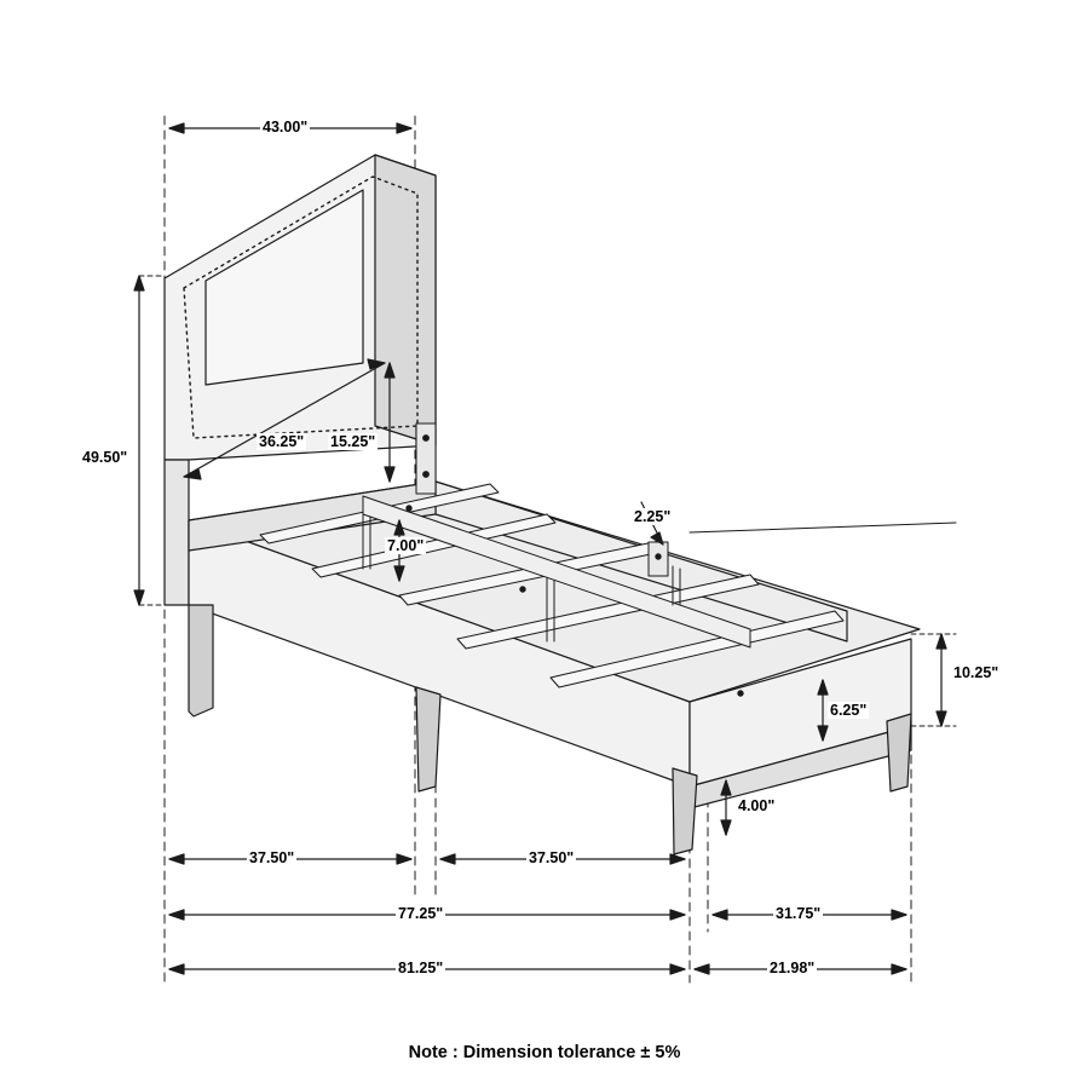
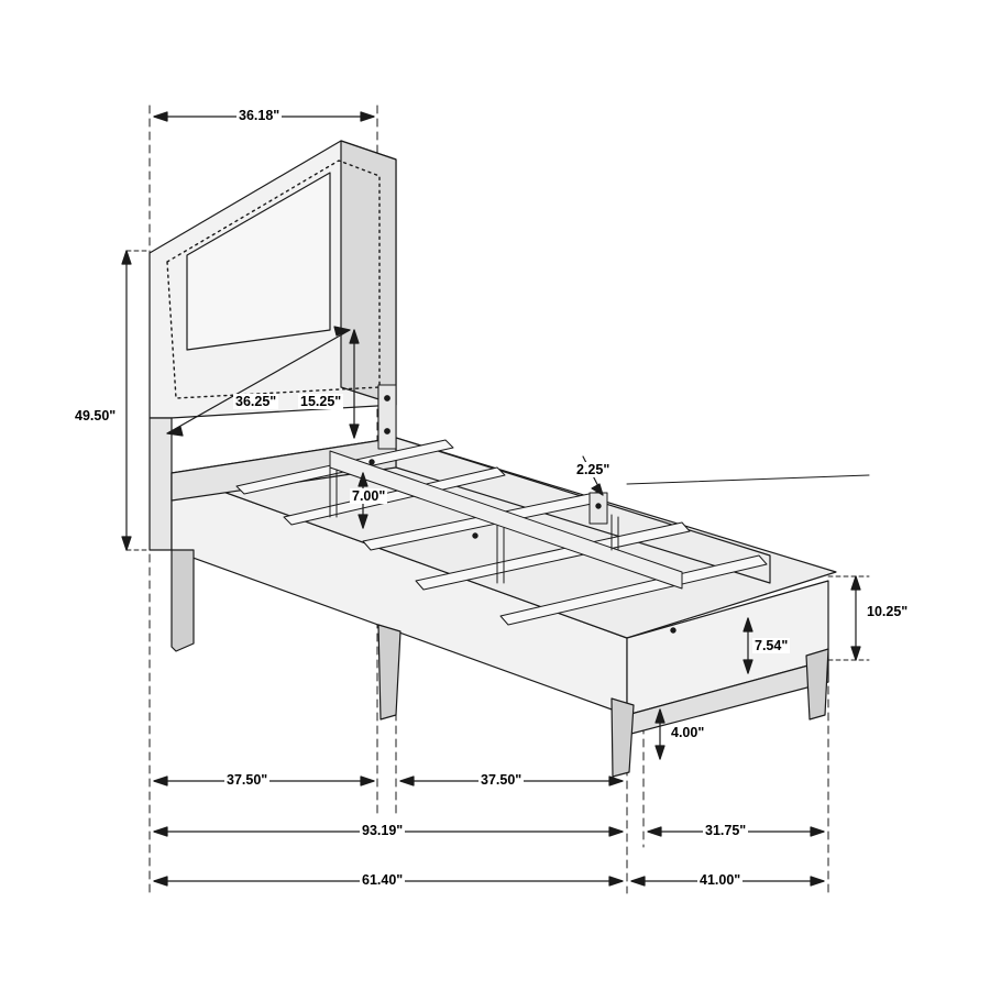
- 43.00"
+ 36.18"
  49.50"
  36.25"
  15.25"
  7.00"
  2.25"
  10.25"
- 6.25"
+ 7.54"
  4.00"
  37.50"
  37.50"
- 77.25"
+ 93.19"
  31.75"
- 81.25"
+ 61.40"
- 21.98"
+ 41.00"
- Note : Dimension tolerance ± 5%
